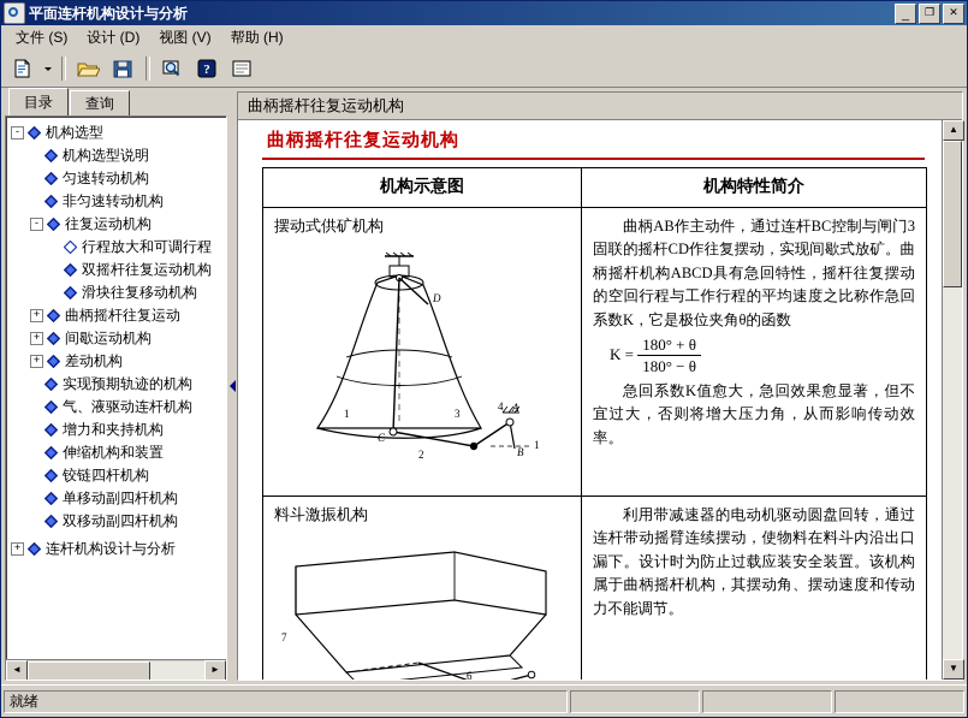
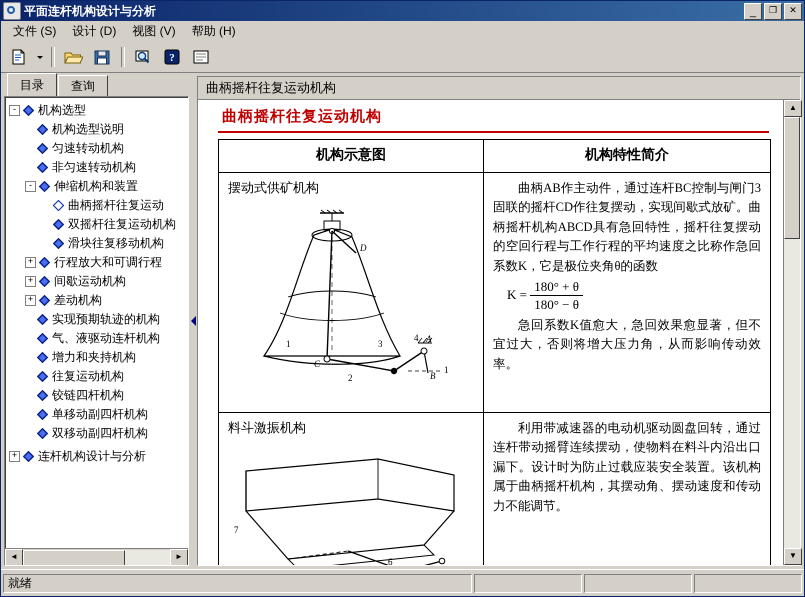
  平面连杆机构设计与分析
  _
  ❐
  ✕
  文件 (S)
  设计 (D)
  视图 (V)
  帮助 (H)
  ?
  目录
  查询
  -
  机构选型
  机构选型说明
  匀速转动机构
  非匀速转动机构
  -
- 往复运动机构
+ 伸缩机构和装置
- 行程放大和可调行程
+ 曲柄摇杆往复运动
  双摇杆往复运动机构
  滑块往复移动机构
  +
- 曲柄摇杆往复运动
+ 行程放大和可调行程
  +
  间歇运动机构
  +
  差动机构
  实现预期轨迹的机构
  气、液驱动连杆机构
  增力和夹持机构
- 伸缩机构和装置
+ 往复运动机构
  铰链四杆机构
  单移动副四杆机构
  双移动副四杆机构
  +
  连杆机构设计与分析
  ◄
  ►
  曲柄摇杆往复运动机构
  曲柄摇杆往复运动机构
  机构示意图	机构特性简介
  摆动式供矿机构 D C 2 3 4 A B 1 1	曲柄AB作主动件，通过连杆BC控制与闸门3固联的摇杆CD作往复摆动，实现间歇式放矿。曲柄摇杆机构ABCD具有急回特性，摇杆往复摆动的空回行程与工作行程的平均速度之比称作急回系数K，它是极位夹角θ的函数 K = 180° + θ 180° − θ 急回系数K值愈大，急回效果愈显著，但不宜过大，否则将增大压力角，从而影响传动效率。
  料斗激振机构 7 6	利用带减速器的电动机驱动圆盘回转，通过连杆带动摇臂连续摆动，使物料在料斗内沿出口漏下。设计时为防止过载应装安全装置。该机构属于曲柄摇杆机构，其摆动角、摆动速度和传动力不能调节。
  ▲
  ▼
  就绪
